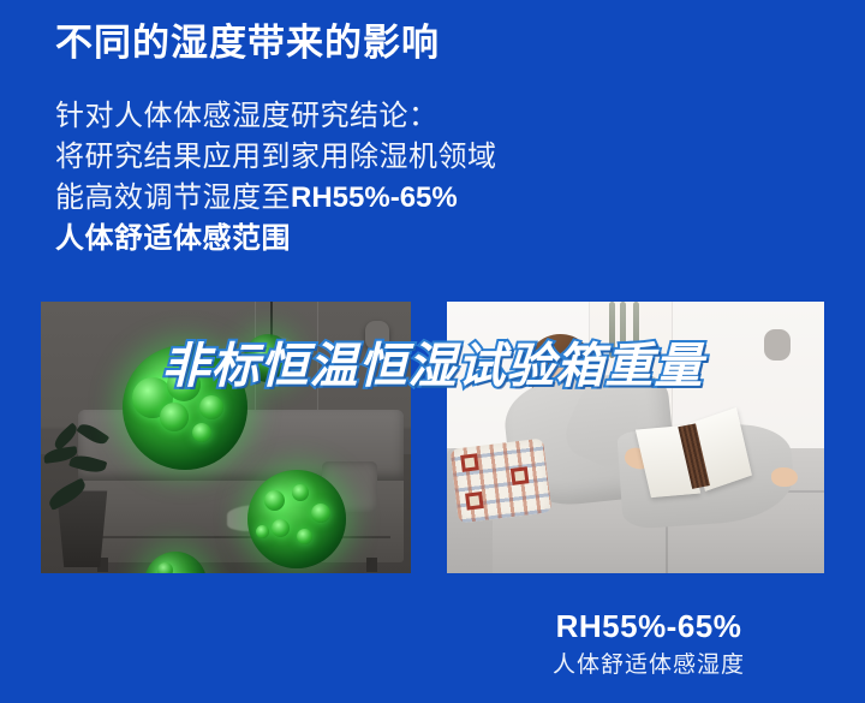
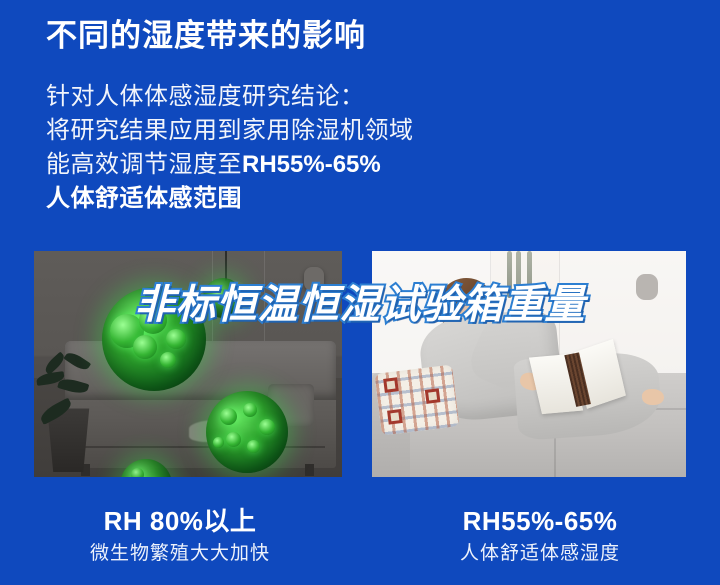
  不同的湿度带来的影响
  针对人体体感湿度研究结论：
  将研究结果应用到家用除湿机领域
  能高效调节湿度至RH55%-65%
  人体舒适体感范围
  非标恒温恒湿试验箱重量
+ RH 80%以上
+ 微生物繁殖大大加快
  RH55%-65%
  人体舒适体感湿度
